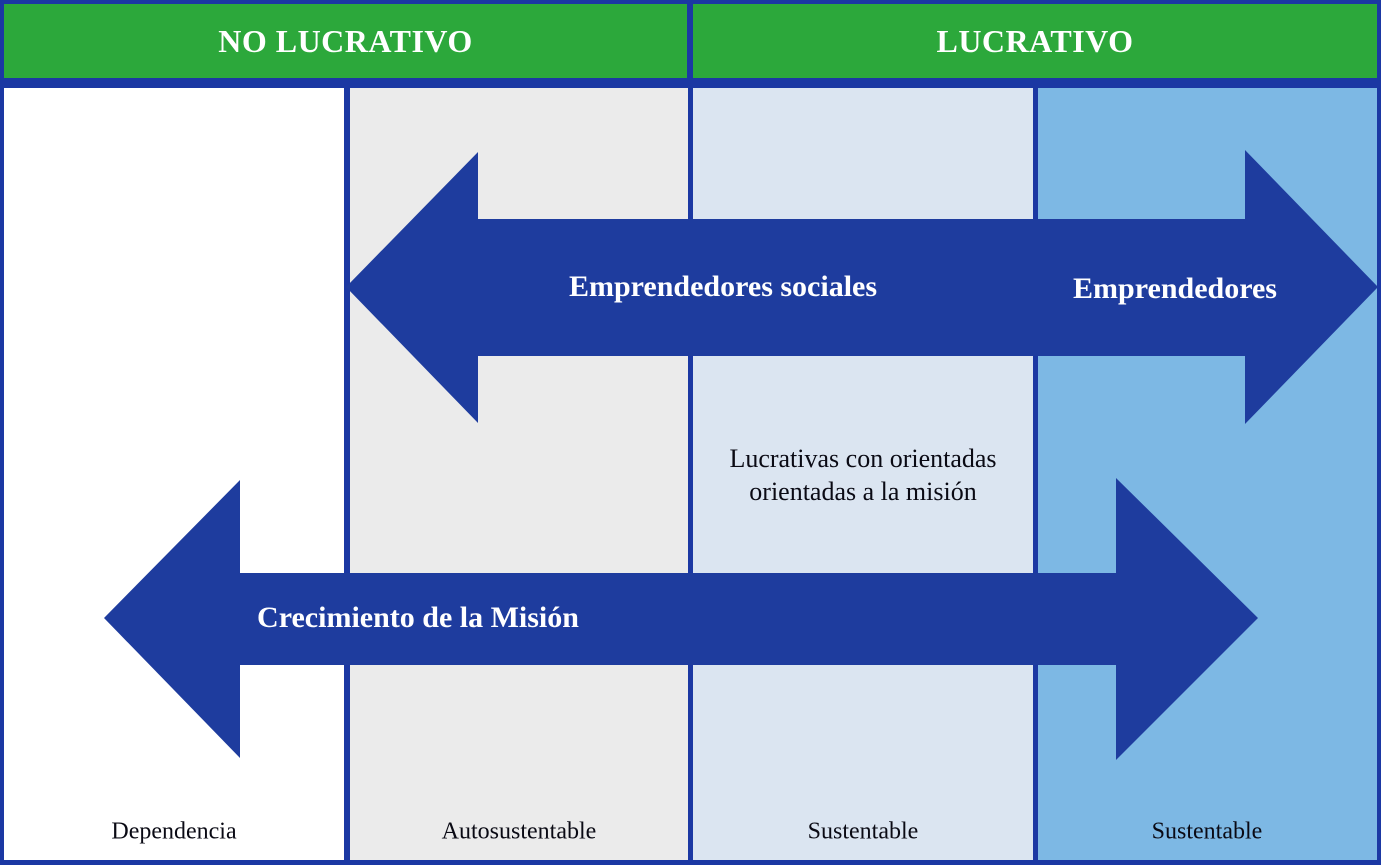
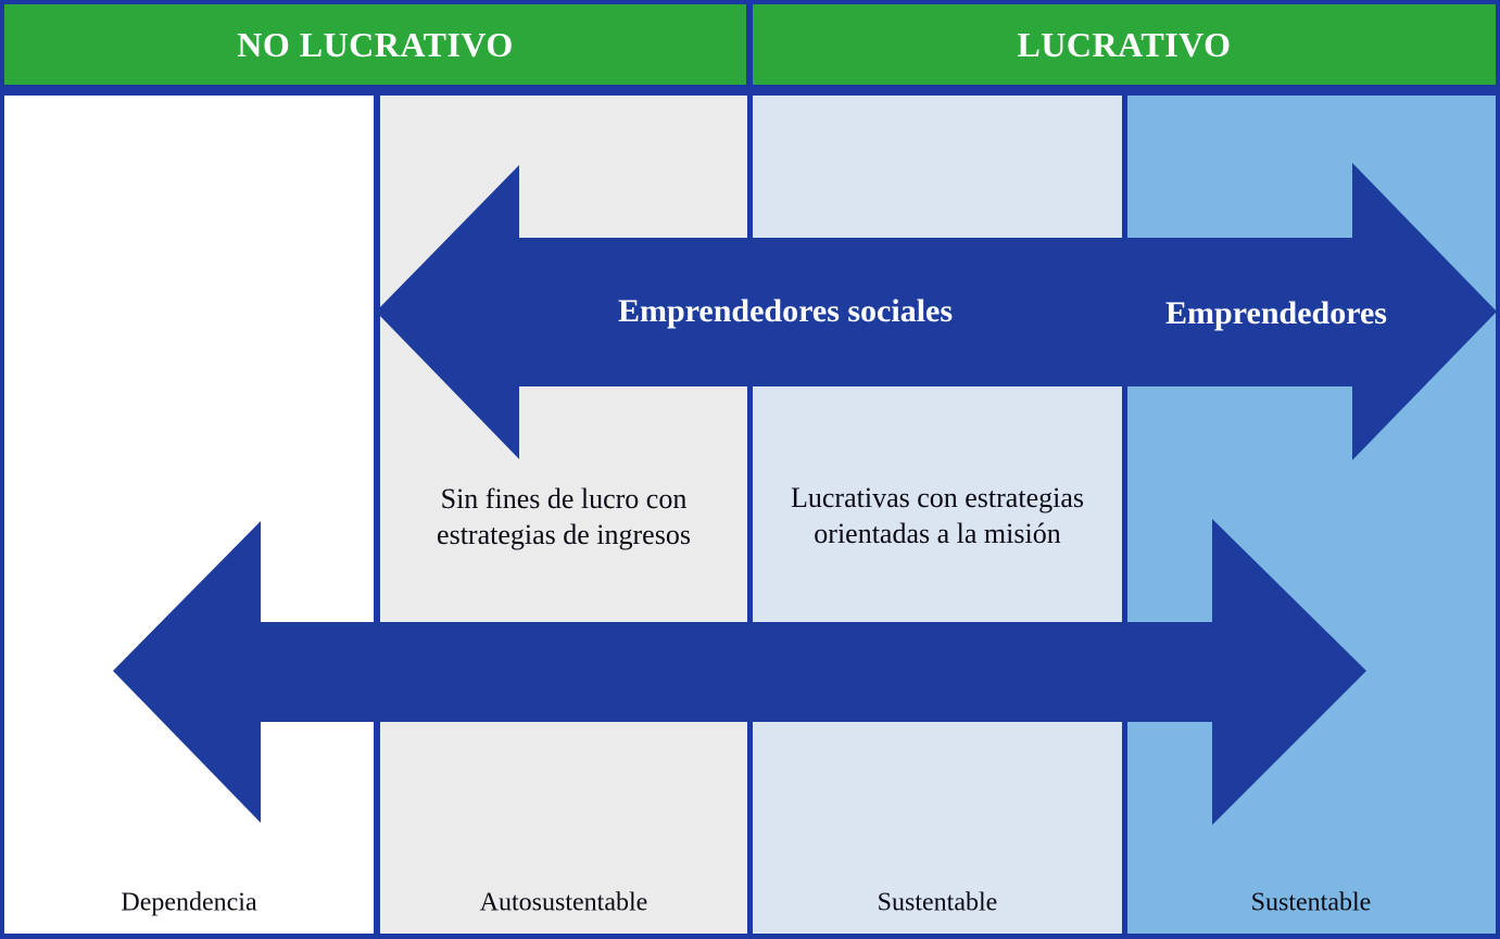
  NO LUCRATIVO
  LUCRATIVO
+ Sin fines de lucro con estrategias de ingresos
- Lucrativas con orientadas orientadas a la misión
+ Lucrativas con estrategias orientadas a la misión
  Emprendedores sociales
  Emprendedores
- Crecimiento de la Misión
  Dependencia
  Autosustentable
  Sustentable
  Sustentable
